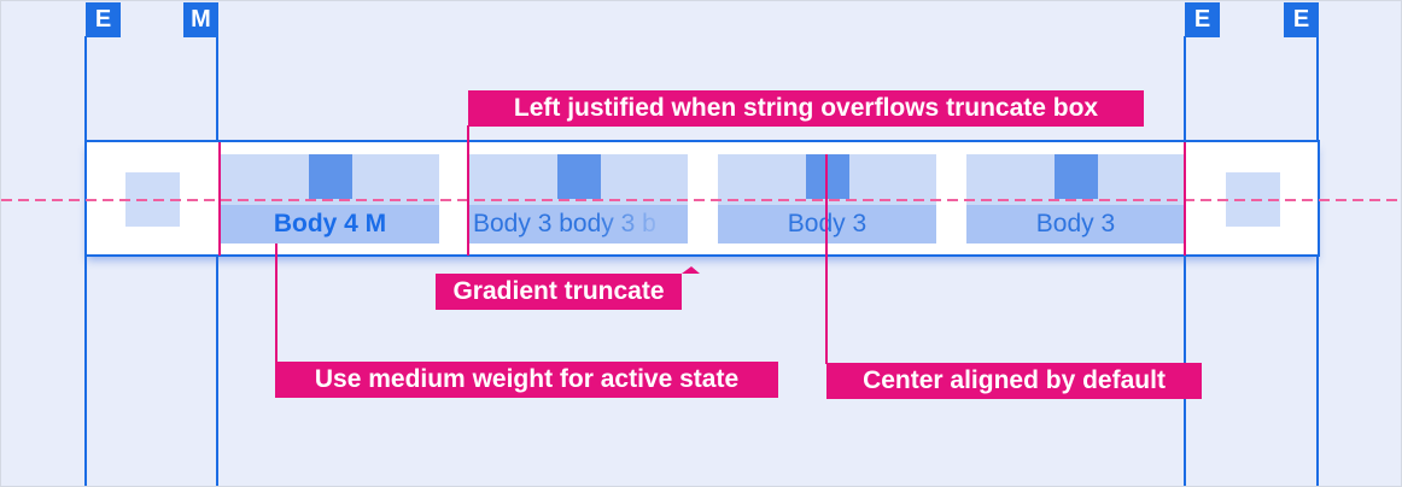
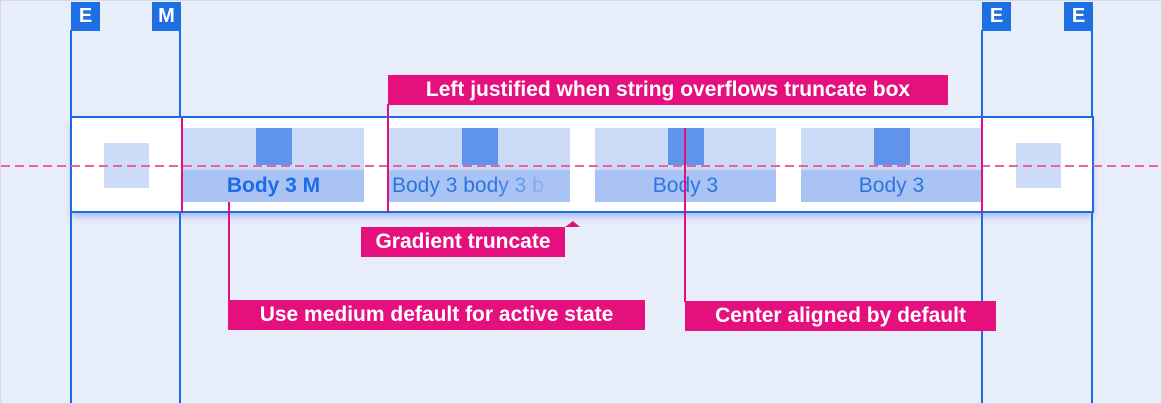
  E
  M
  E
  E
- Body 4 M
+ Body 3 M
  Boy 3
  Body 3
  Left justified when string overflows truncate box
  Gradient truncate
- Use medium weight for active state
+ Use medium default for active state
  Center aligned by default
